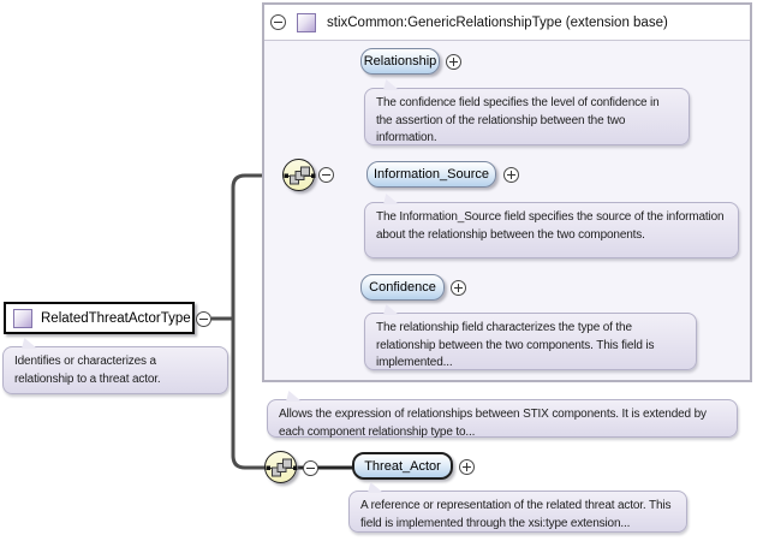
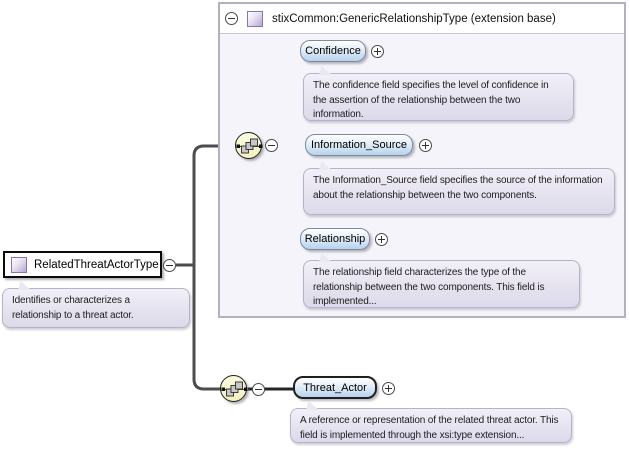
  stixCommon:GenericRelationshipType (extension base)
- Relationship
+ Confidence
  The confidence field specifies the level of confidence in the assertion of the relationship between the two information.
  Information_Source
  The Information_Source field specifies the source of the information about the relationship between the two components.
- Confidence
+ Relationship
  The relationship field characterizes the type of the relationship between the two components. This field is implemented...
- Allows the expression of relationships between STIX components. It is extended by each component relationship type to...
  RelatedThreatActorType
  Identifies or characterizes a relationship to a threat actor.
  Threat_Actor
  A reference or representation of the related threat actor. This field is implemented through the xsi:type extension...
